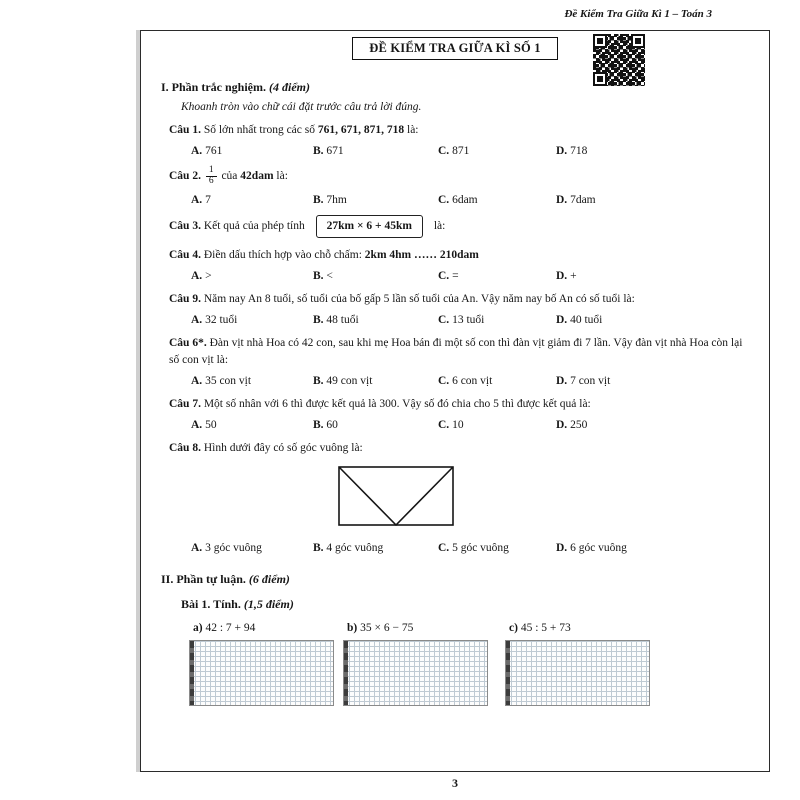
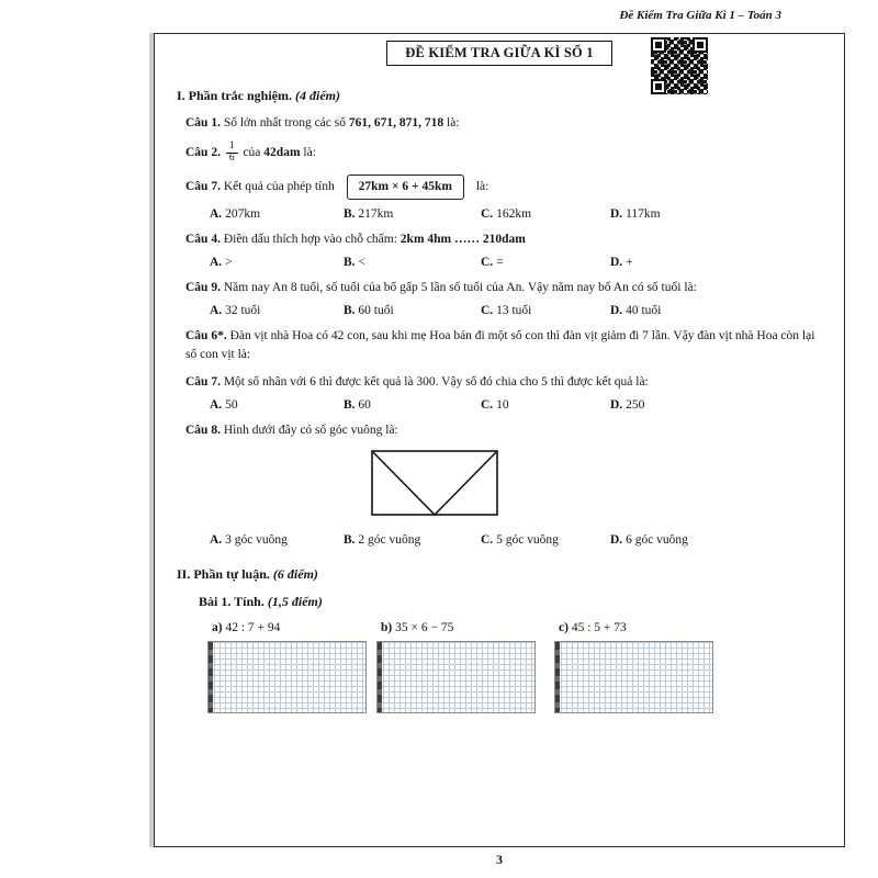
  Đề Kiểm Tra Giữa Kì 1 – Toán 3
  ĐỀ KIỂM TRA GIỮA KÌ SỐ 1
  I. Phần trắc nghiệm. (4 điểm)
- Khoanh tròn vào chữ cái đặt trước câu trả lời đúng.
  Câu 1. Số lớn nhất trong các số 761, 671, 871, 718 là:
- A. 761
- B. 671
- C. 871
- D. 718
  Câu 2.
  1
  6
  của 42dam là:
- A. 7
- B. 7hm
- C. 6dam
- D. 7dam
- Câu 3. Kết quả của phép tính 27km × 6 + 45km là:
+ Câu 7. Kết quả của phép tính 27km × 6 + 45km là:
+ A. 207km
+ B. 217km
+ C. 162km
+ D. 117km
  Câu 4. Điền dấu thích hợp vào chỗ chấm: 2km 4hm …… 210dam
  A. >
  B. <
  C. =
  D. +
  Câu 9. Năm nay An 8 tuổi, số tuổi của bố gấp 5 lần số tuổi của An. Vậy năm nay bố An có số tuổi là:
  A. 32 tuổi
- B. 48 tuổi
+ B. 60 tuổi
  C. 13 tuổi
  D. 40 tuổi
  Câu 6*. Đàn vịt nhà Hoa có 42 con, sau khi mẹ Hoa bán đi một số con thì đàn vịt giảm đi 7 lần. Vậy đàn vịt nhà Hoa còn lại số con vịt là:
- A. 35 con vịt
- B. 49 con vịt
- C. 6 con vịt
- D. 7 con vịt
  Câu 7. Một số nhân với 6 thì được kết quả là 300. Vậy số đó chia cho 5 thì được kết quả là:
  A. 50
  B. 60
  C. 10
  D. 250
  Câu 8. Hình dưới đây có số góc vuông là:
  A. 3 góc vuông
- B. 4 góc vuông
+ B. 2 góc vuông
  C. 5 góc vuông
  D. 6 góc vuông
  II. Phần tự luận. (6 điểm)
  Bài 1. Tính. (1,5 điểm)
  a) 42 : 7 + 94
  b) 35 × 6 − 75
  c) 45 : 5 + 73
  3
